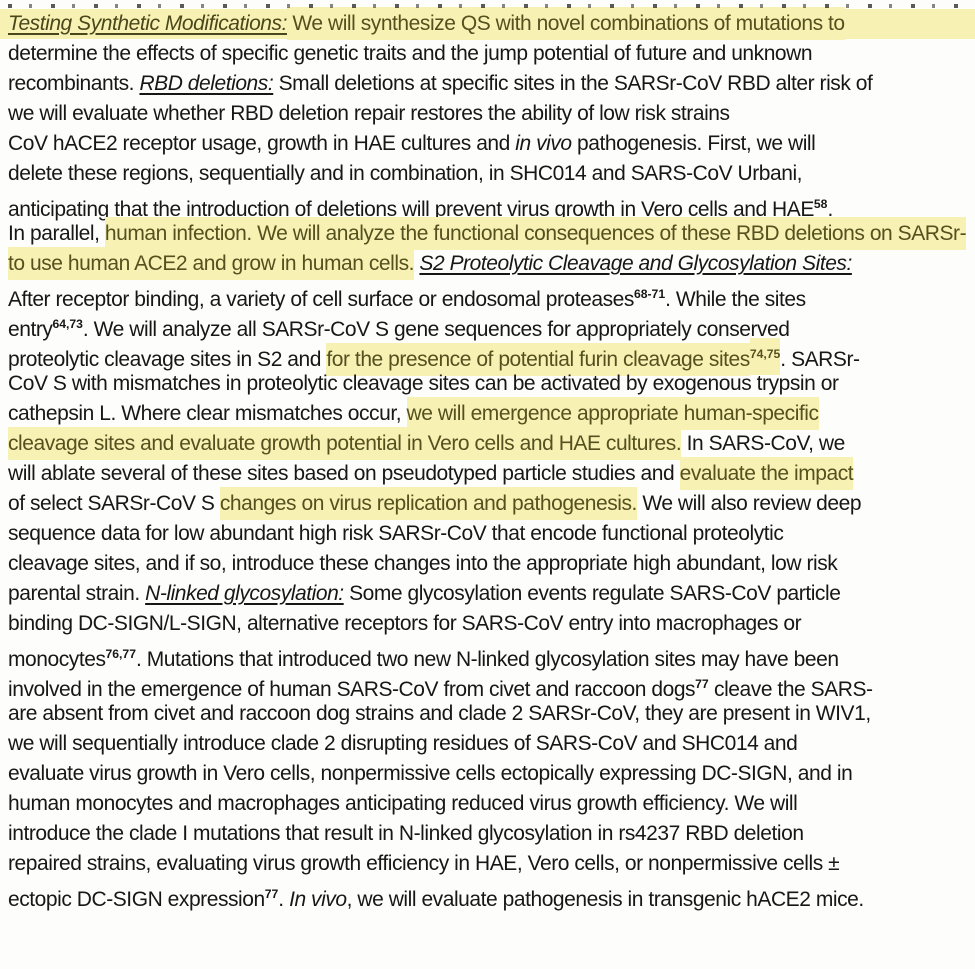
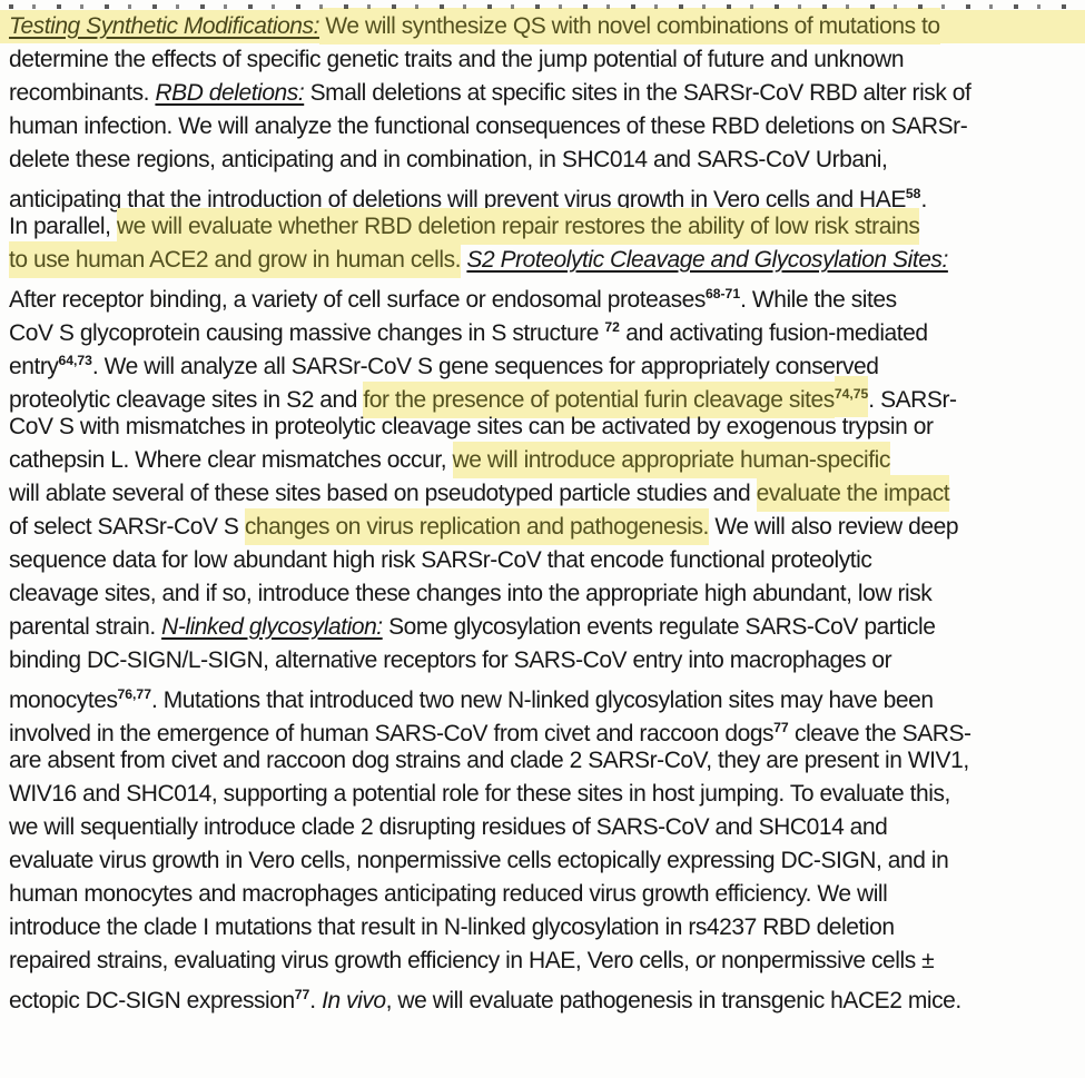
  Testing Synthetic Modifications: We will synthesize QS with novel combinations of mutations to
  determine the effects of specific genetic traits and the jump potential of future and unknown
  recombinants. RBD deletions: Small deletions at specific sites in the SARSr-CoV RBD alter risk of
- we will evaluate whether RBD deletion repair restores the ability of low risk strains
+ human infection. We will analyze the functional consequences of these RBD deletions on SARSr-
- CoV hACE2 receptor usage, growth in HAE cultures and in vivo pathogenesis. First, we will
- delete these regions, sequentially and in combination, in SHC014 and SARS-CoV Urbani,
+ delete these regions, anticipating and in combination, in SHC014 and SARS-CoV Urbani,
  anticipating that the introduction of deletions will prevent virus growth in Vero cells and HAE58.
- In parallel, human infection. We will analyze the functional consequences of these RBD deletions on SARSr-
+ In parallel, we will evaluate whether RBD deletion repair restores the ability of low risk strains
  to use human ACE2 and grow in human cells. S2 Proteolytic Cleavage and Glycosylation Sites:
  After receptor binding, a variety of cell surface or endosomal proteases68-71. While the sites
+ CoV S glycoprotein causing massive changes in S structure 72 and activating fusion-mediated
  entry64,73. We will analyze all SARSr-CoV S gene sequences for appropriately conserved
  proteolytic cleavage sites in S2 and for the presence of potential furin cleavage sites74,75. SARSr-
  CoV S with mismatches in proteolytic cleavage sites can be activated by exogenous trypsin or
- cathepsin L. Where clear mismatches occur, we will emergence appropriate human-specific
+ cathepsin L. Where clear mismatches occur, we will introduce appropriate human-specific
- cleavage sites and evaluate growth potential in Vero cells and HAE cultures. In SARS-CoV, we
  will ablate several of these sites based on pseudotyped particle studies and evaluate the impact
  of select SARSr-CoV S changes on virus replication and pathogenesis. We will also review deep
  sequence data for low abundant high risk SARSr-CoV that encode functional proteolytic
  cleavage sites, and if so, introduce these changes into the appropriate high abundant, low risk
  parental strain. N-linked glycosylation: Some glycosylation events regulate SARS-CoV particle
  binding DC-SIGN/L-SIGN, alternative receptors for SARS-CoV entry into macrophages or
  monocytes76,77. Mutations that introduced two new N-linked glycosylation sites may have been
  involved in the emergence of human SARS-CoV from civet and raccoon dogs77 cleave the SARS-
  are absent from civet and raccoon dog strains and clade 2 SARSr-CoV, they are present in WIV1,
+ WIV16 and SHC014, supporting a potential role for these sites in host jumping. To evaluate this,
  we will sequentially introduce clade 2 disrupting residues of SARS-CoV and SHC014 and
  evaluate virus growth in Vero cells, nonpermissive cells ectopically expressing DC-SIGN, and in
  human monocytes and macrophages anticipating reduced virus growth efficiency. We will
  introduce the clade I mutations that result in N-linked glycosylation in rs4237 RBD deletion
  repaired strains, evaluating virus growth efficiency in HAE, Vero cells, or nonpermissive cells ±
  ectopic DC-SIGN expression77. In vivo, we will evaluate pathogenesis in transgenic hACE2 mice.
